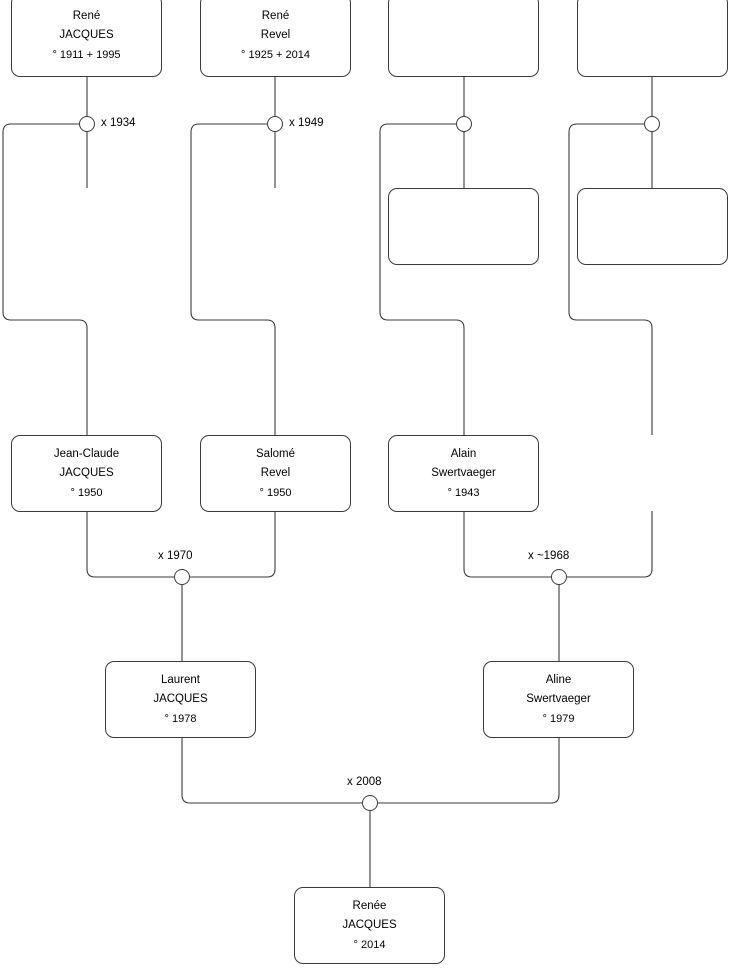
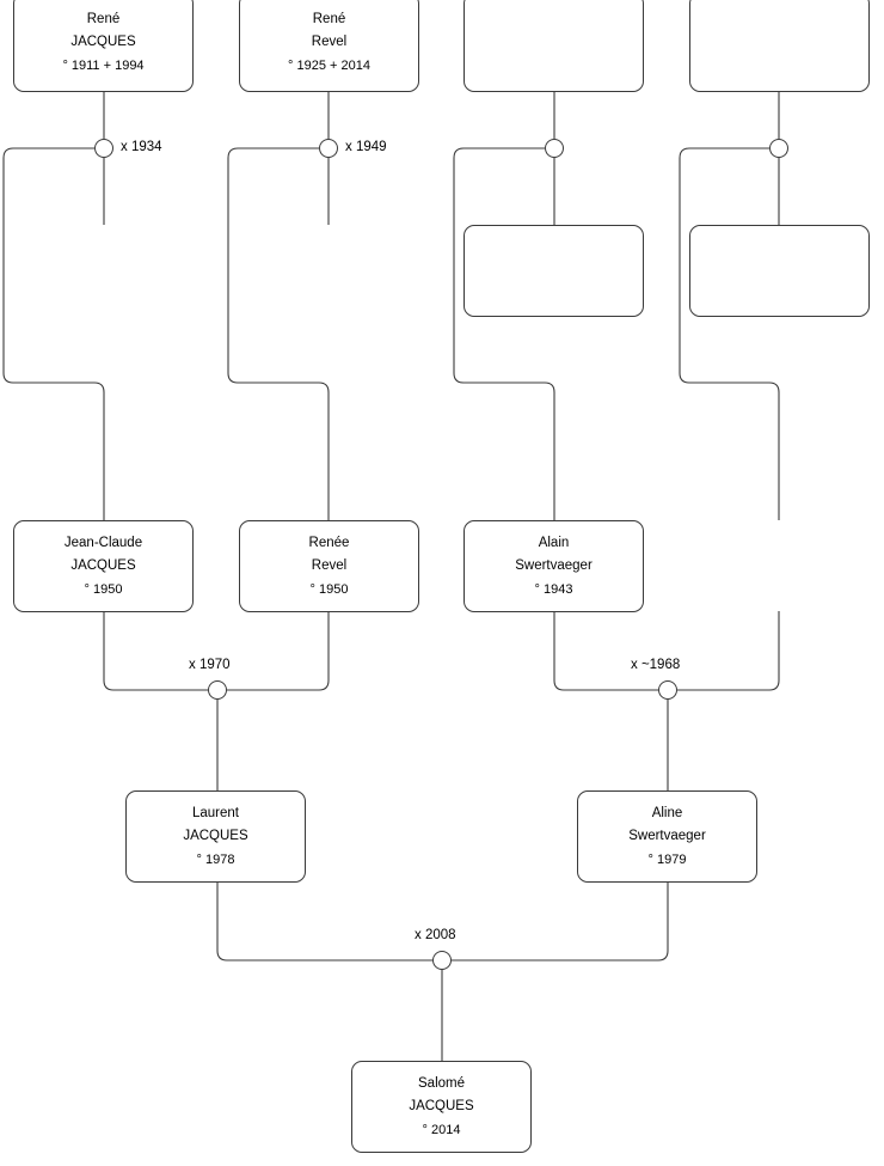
  René
  JACQUES
- ° 1911 + 1995
+ ° 1911 + 1994
  René
  Revel
  ° 1925 + 2014
  x 1934
  x 1949
  Jean-Claude
  JACQUES
  ° 1950
- Salomé
+ Renée
  Revel
  ° 1950
  Alain
  Swertvaeger
  ° 1943
  x 1970
  x ~1968
  Laurent
  JACQUES
  ° 1978
  Aline
  Swertvaeger
  ° 1979
  x 2008
- Renée
+ Salomé
  JACQUES
  ° 2014
